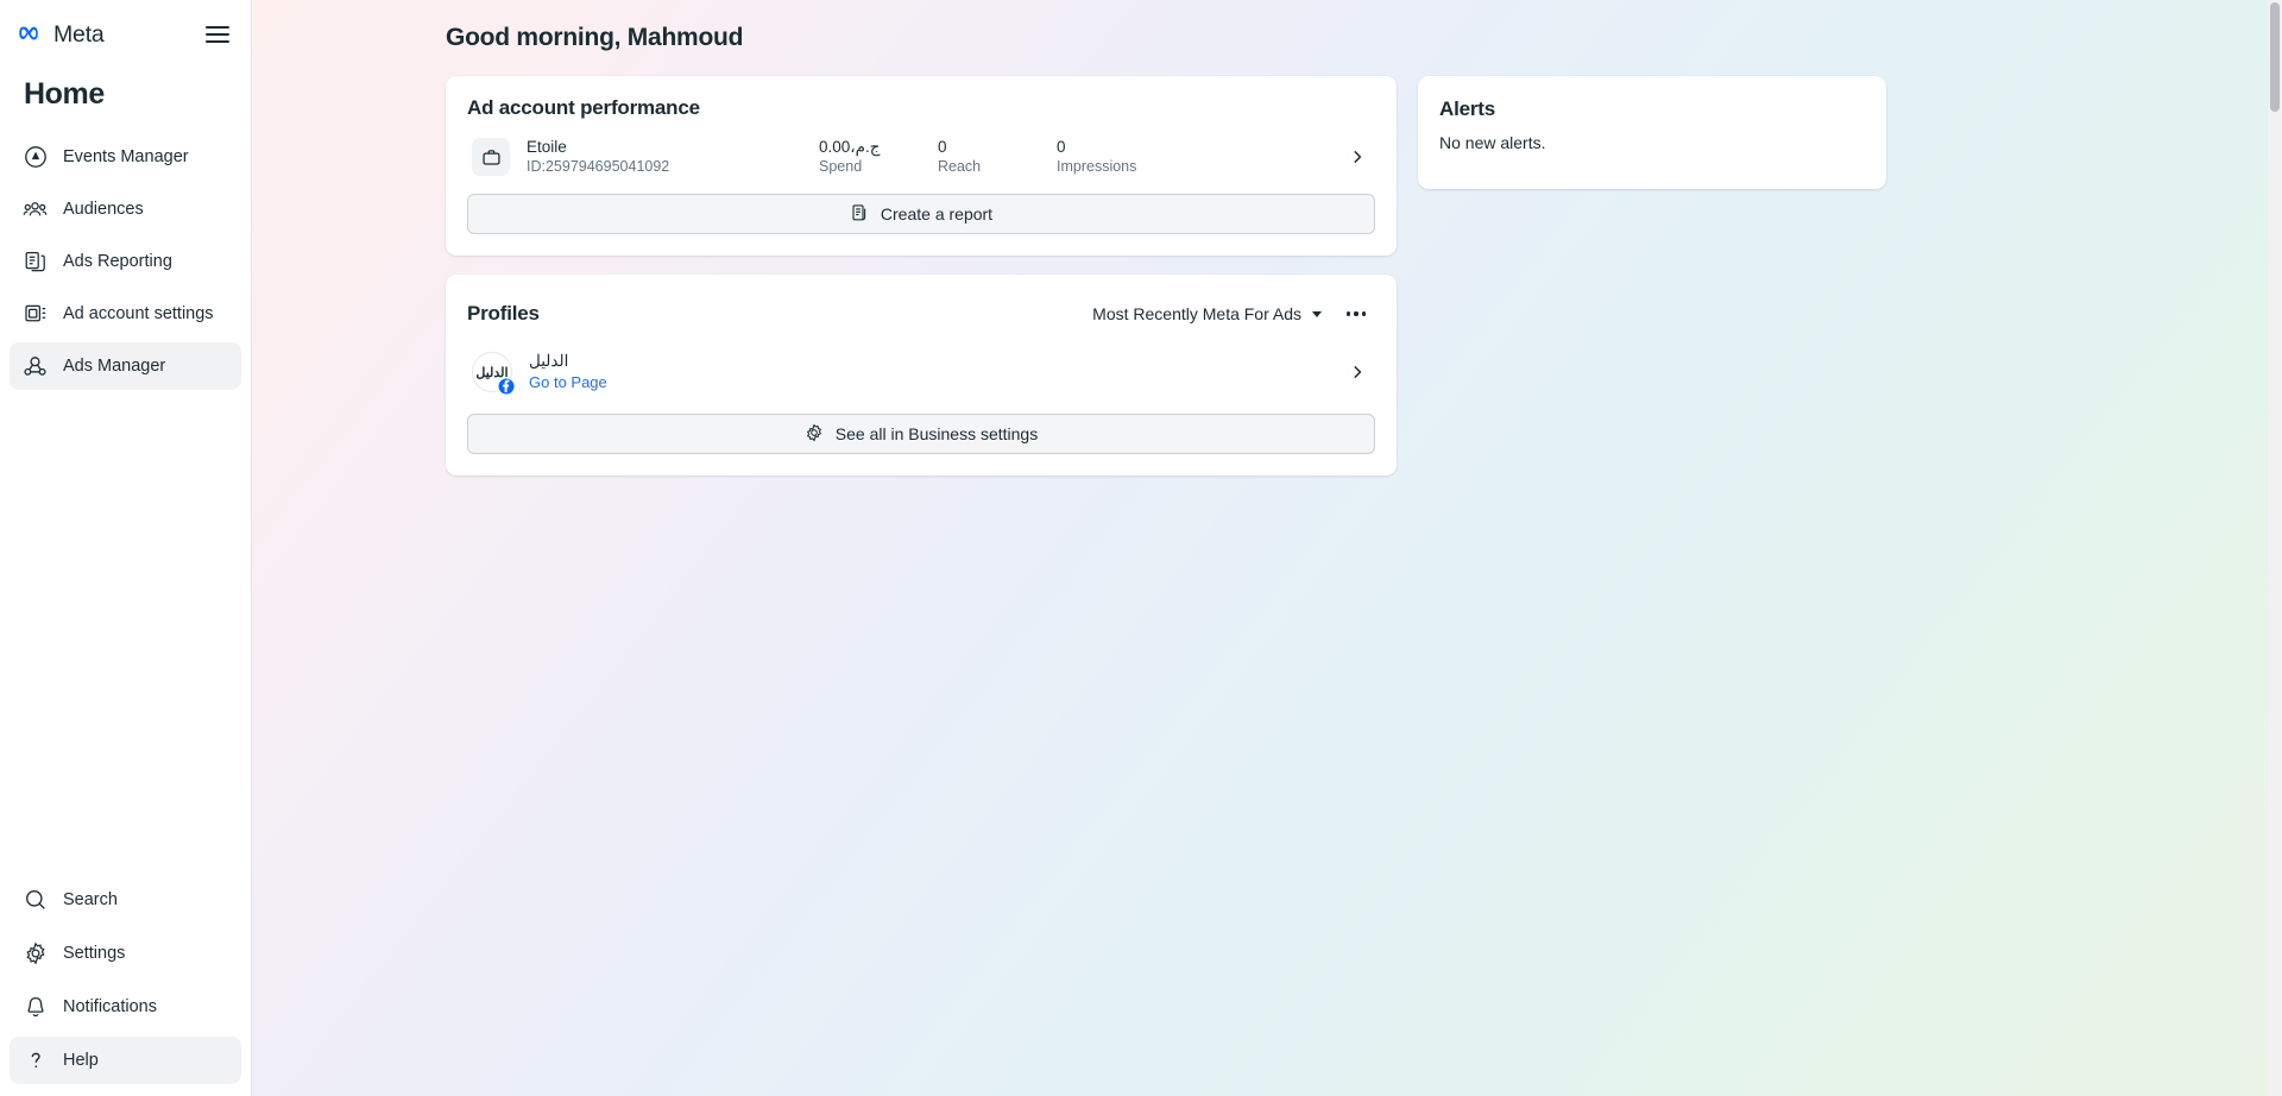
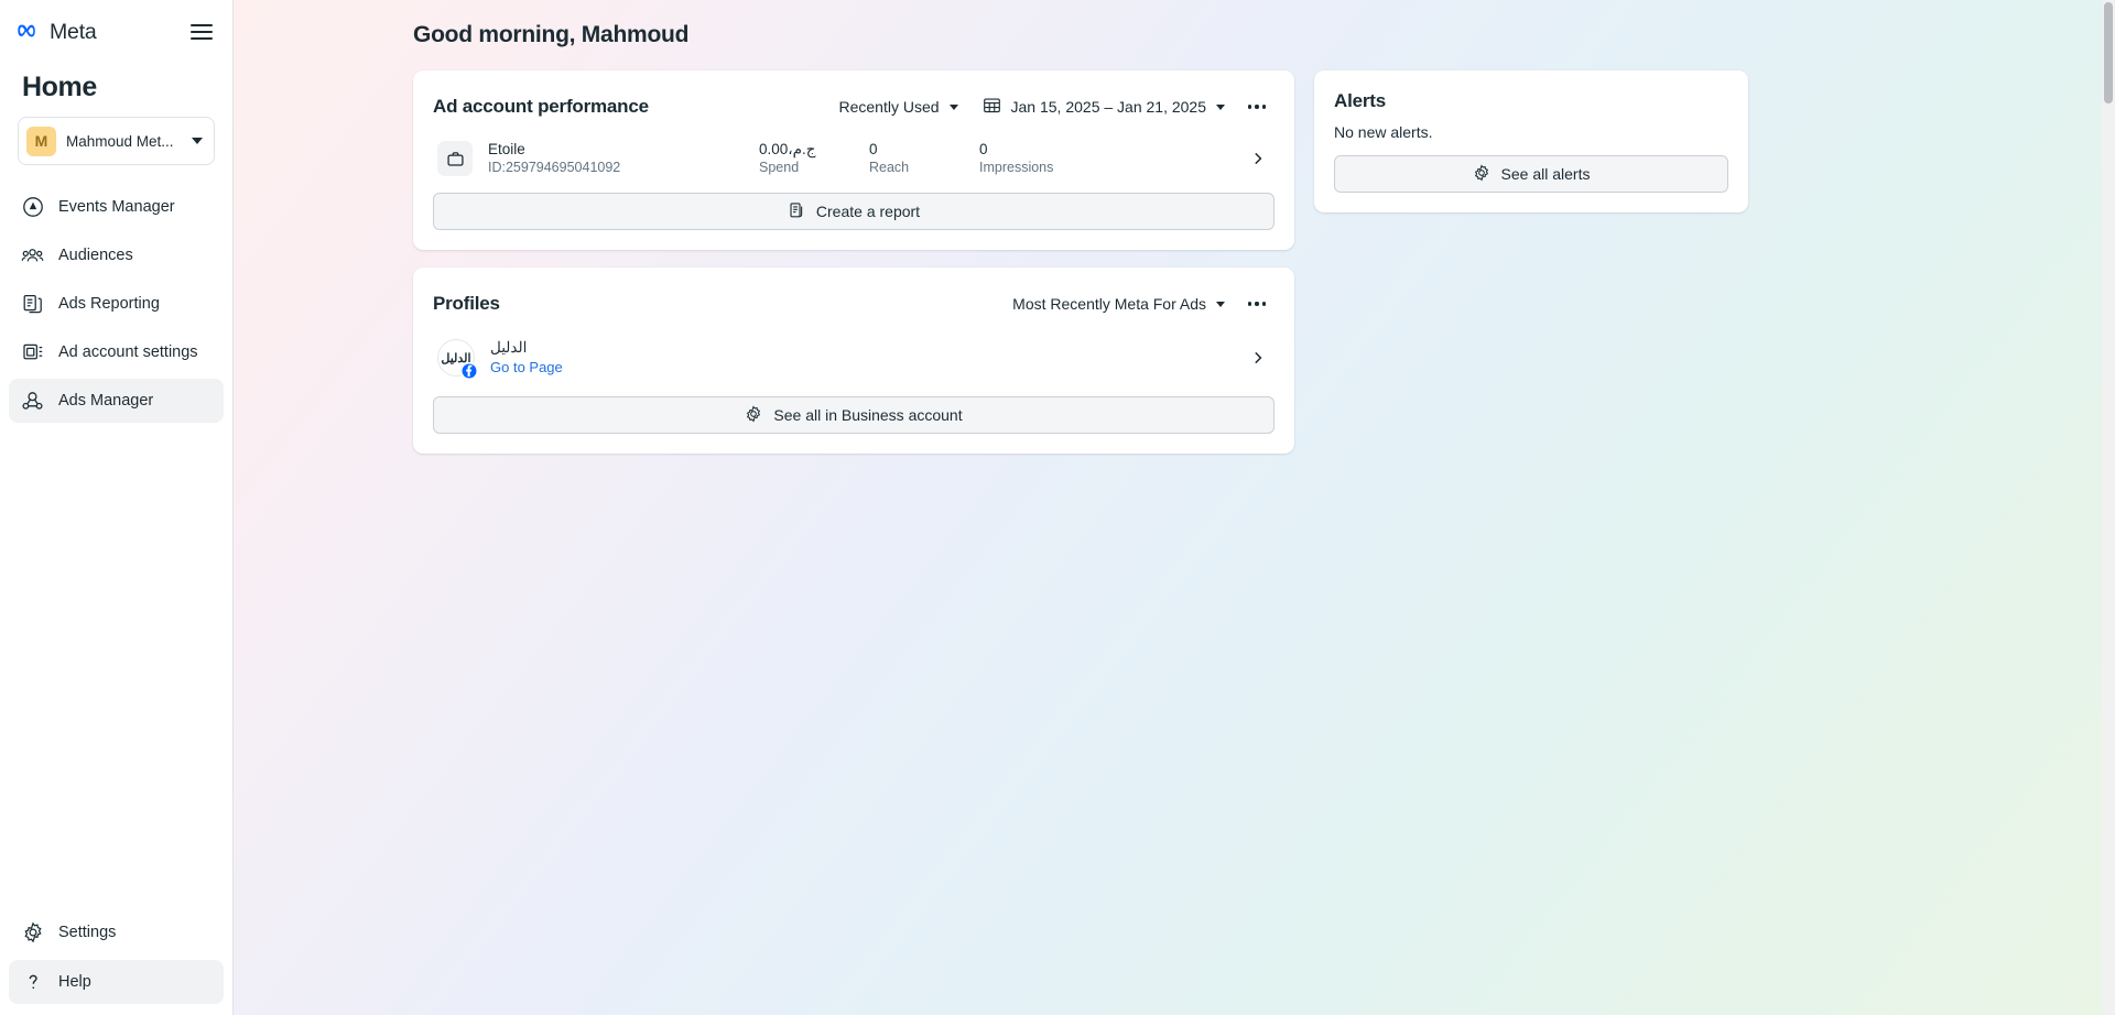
  Meta
  Home
+ M
+ Mahmoud Met...
  Events Manager
  Audiences
  Ads Reporting
  Ad account settings
  Ads Manager
- Search
  Settings
- Notifications
  Help
  Good morning, Mahmoud
  Ad account performance
+ Recently Used
+ Jan 15, 2025 – Jan 21, 2025
  Etoile
  ID:259794695041092
  0.00،ج.م
  Spend
  0
  Reach
  0
  Impressions
  Create a report
  Profiles
  Most Recently Meta For Ads
  الدليل
  الدليل
  Go to Page
- See all in Business settings
+ See all in Business account
  Alerts
  No new alerts.
+ See all alerts
